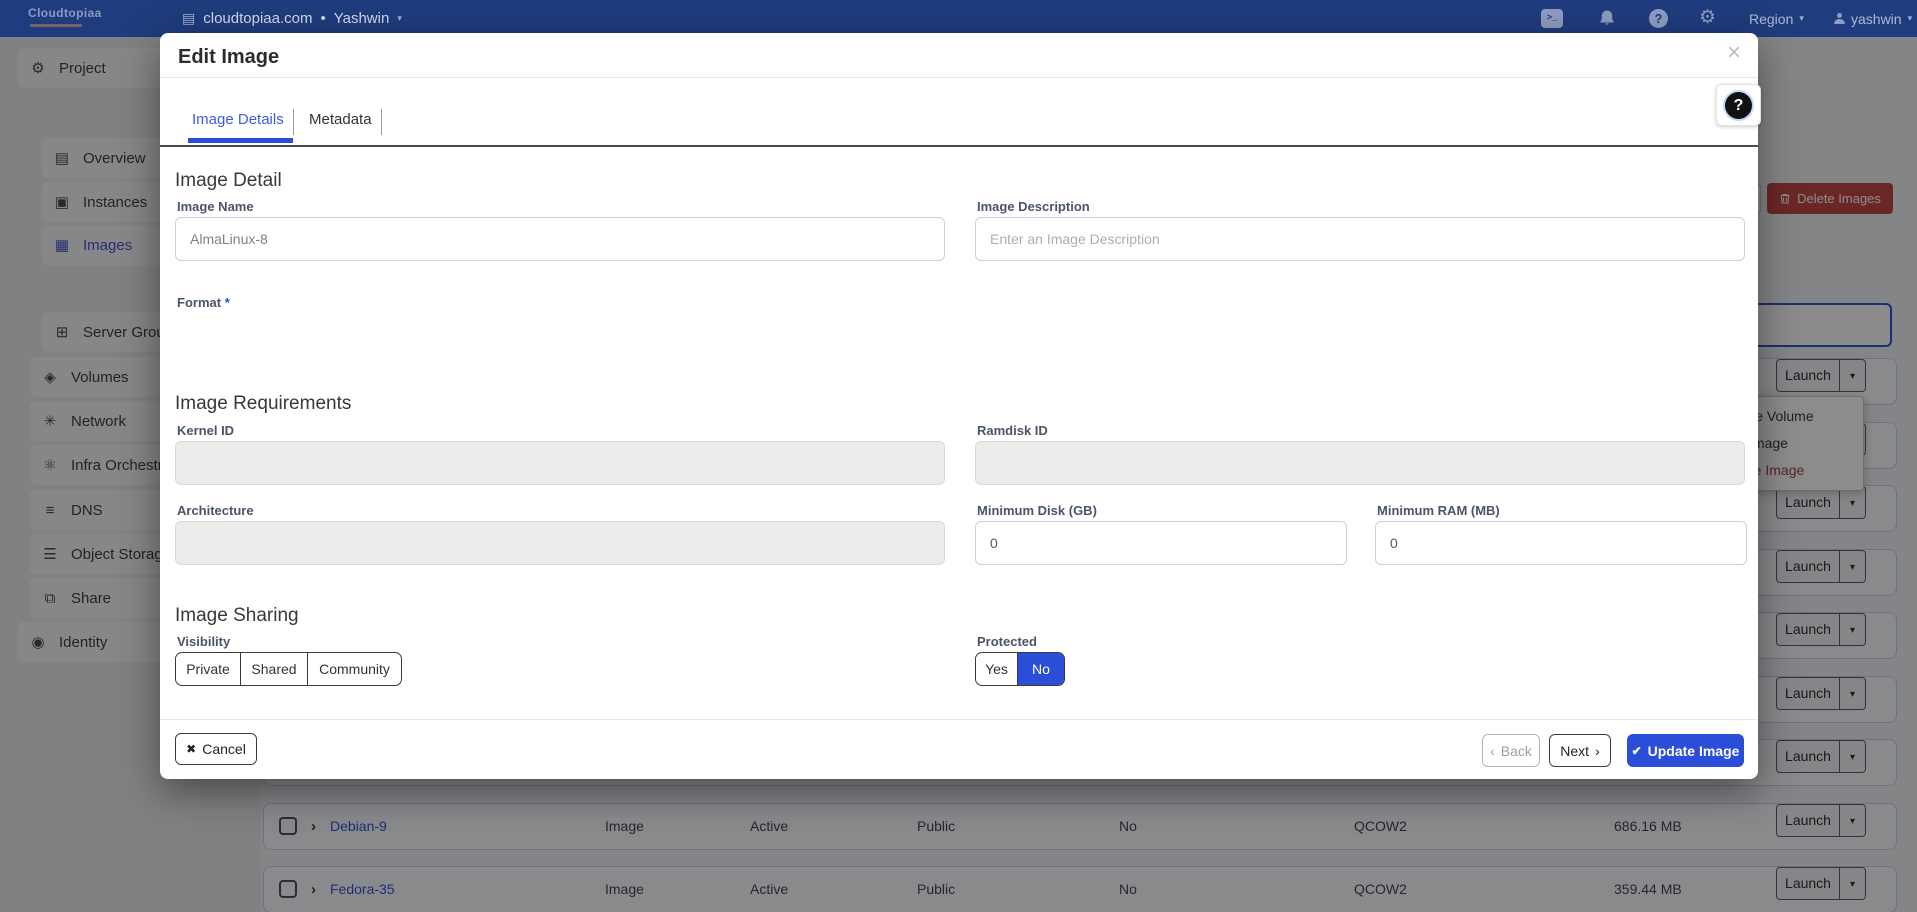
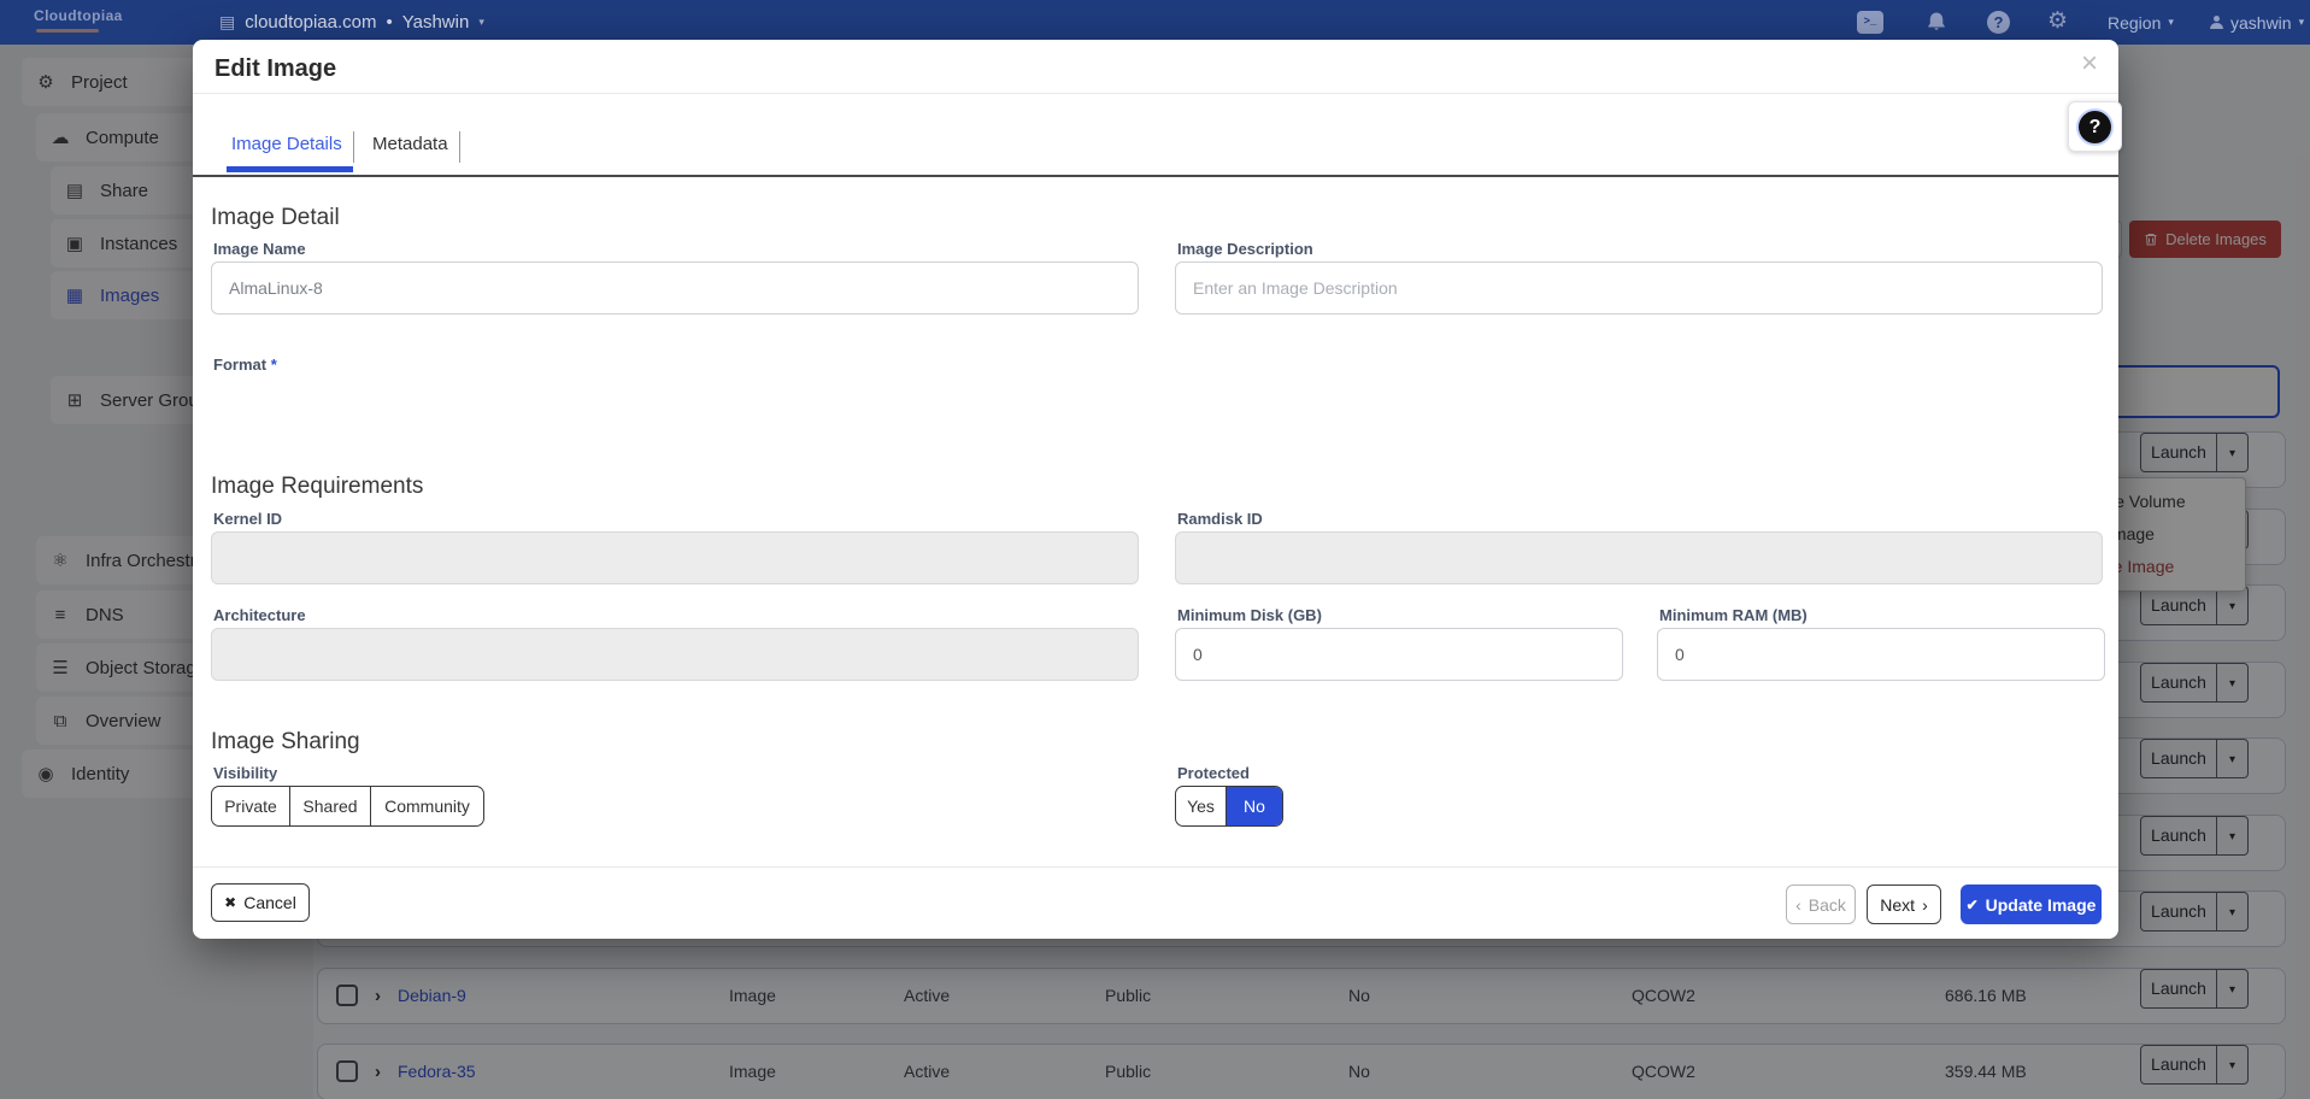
  Cloudtopiaa
  ▤
  cloudtopiaa.com
  •
  Yashwin
  ▾
  >_
  ?
  ⚙
  Region
  ▾
  yashwin
  ▾
  ⚙
  Project
+ ☁
+ Compute
  ▤
- Overview
+ Share
  ▣
  Instances
  ▦
  Images
  ⊞
  Server Gro
- ◈
- Volumes
- ✳
- Network
  ⚛
  ≡
  DNS
  ☰
  Object Storag
  ⧉
- Share
+ Overview
  ◉
  Identity
  Delete Images
  Launch
  ▾
  Launch
  ▾
  Launch
  ▾
  Launch
  ▾
  Launch
  ▾
  Launch
  ▾
  ›
  Debian-9
  Image
  Active
  Public
  No
  QCOW2
  686.16 MB
  Launch
  ▾
  ›
  Fedora-35
  Image
  Active
  Public
  No
  QCOW2
  359.44 MB
  Launch
  ▾
  Edit Image
  ×
  Image Details
  Metadata
  Image Detail
  Image Name
  AlmaLinux-8
  Image Description
  Enter an Image Description
  Format *
  Image Requirements
  Kernel ID
  Ramdisk ID
  Architecture
  Minimum Disk (GB)
  0
  Minimum RAM (MB)
  0
  Image Sharing
  Visibility
  Private
  Shared
  Community
  Protected
  Yes
  No
  ✖
  Cancel
  ‹
  Back
  Next
  ›
  ✔
  Update Image
  ?
